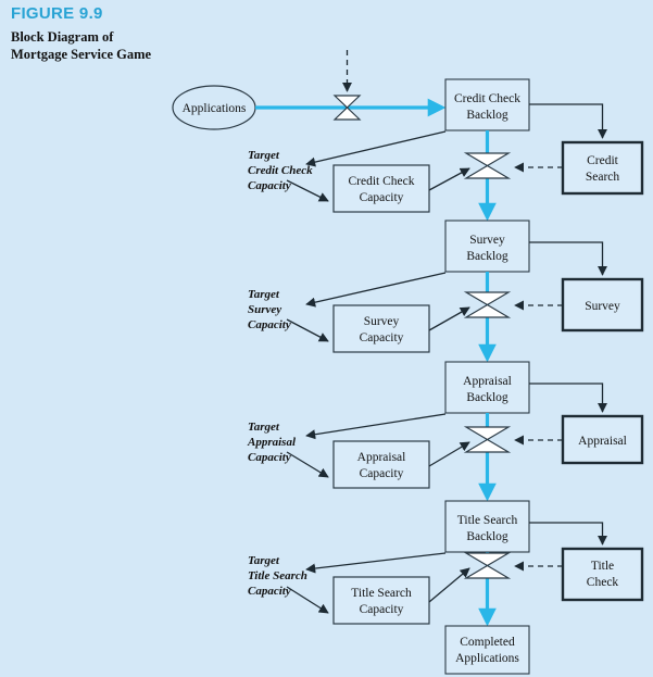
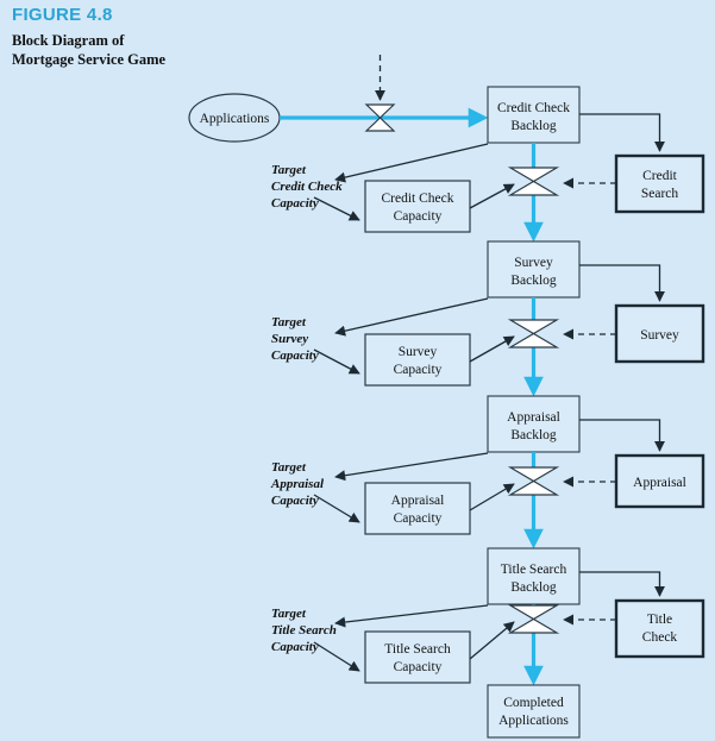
- FIGURE 9.9
+ FIGURE 4.8
  Block Diagram of
  Mortgage Service Game
  Applications
  Credit Check
  Backlog
  Credit
  Search
  Credit Check
  Capacity
  Target
  Credit Check
  Capacity
  Survey
  Backlog
  Survey
  Survey
  Capacity
  Target
  Survey
  Capacity
  Appraisal
  Backlog
  Appraisal
  Appraisal
  Capacity
  Target
  Appraisal
  Capacity
  Title Search
  Backlog
  Title
  Check
  Title Search
  Capacity
  Target
  Title Search
  Capacity
  Completed
  Applications
